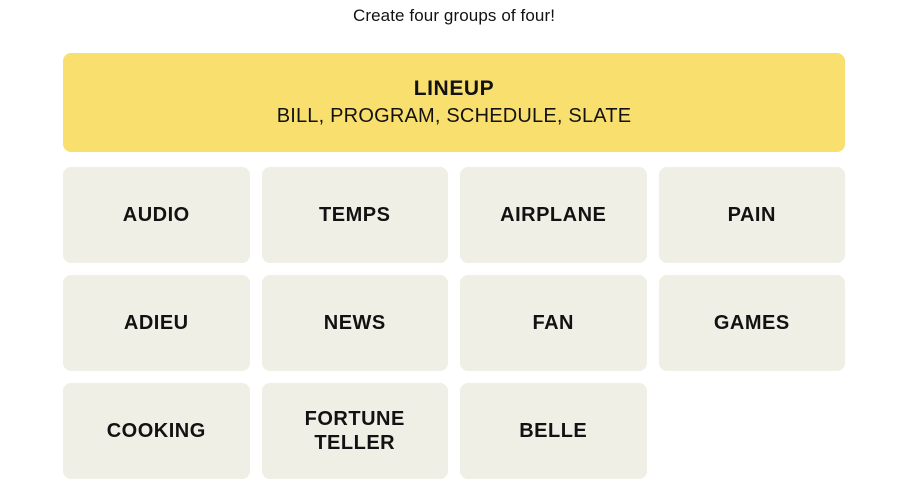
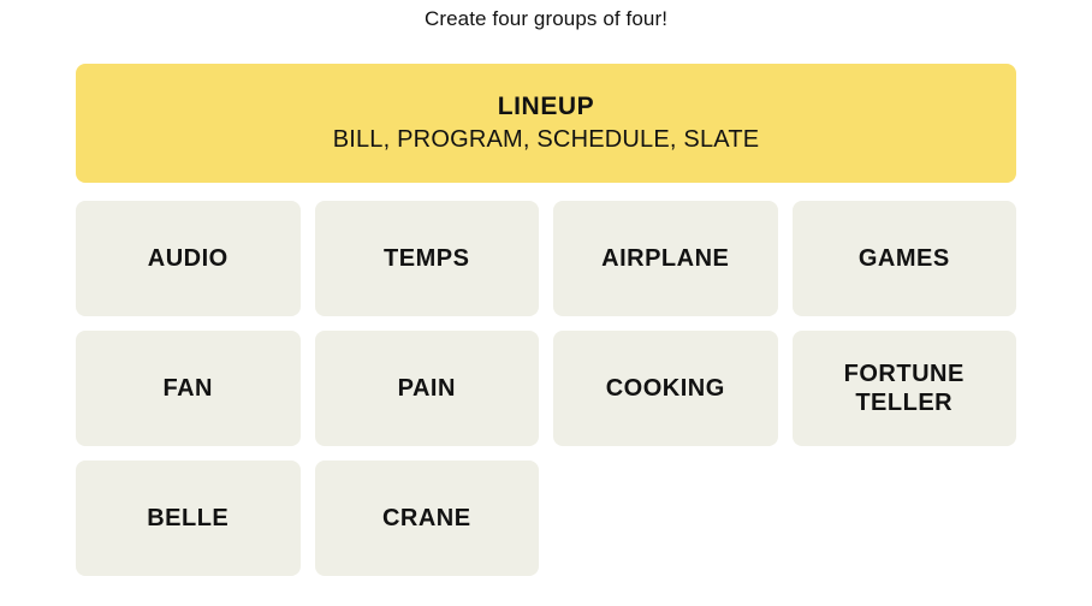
  Create four groups of four!
  LINEUP
  BILL, PROGRAM, SCHEDULE, SLATE
  AUDIO
  TEMPS
  AIRPLANE
- PAIN
+ GAMES
- ADIEU
- NEWS
  FAN
- GAMES
+ PAIN
  COOKING
  FORTUNE
  TELLER
  BELLE
+ CRANE
